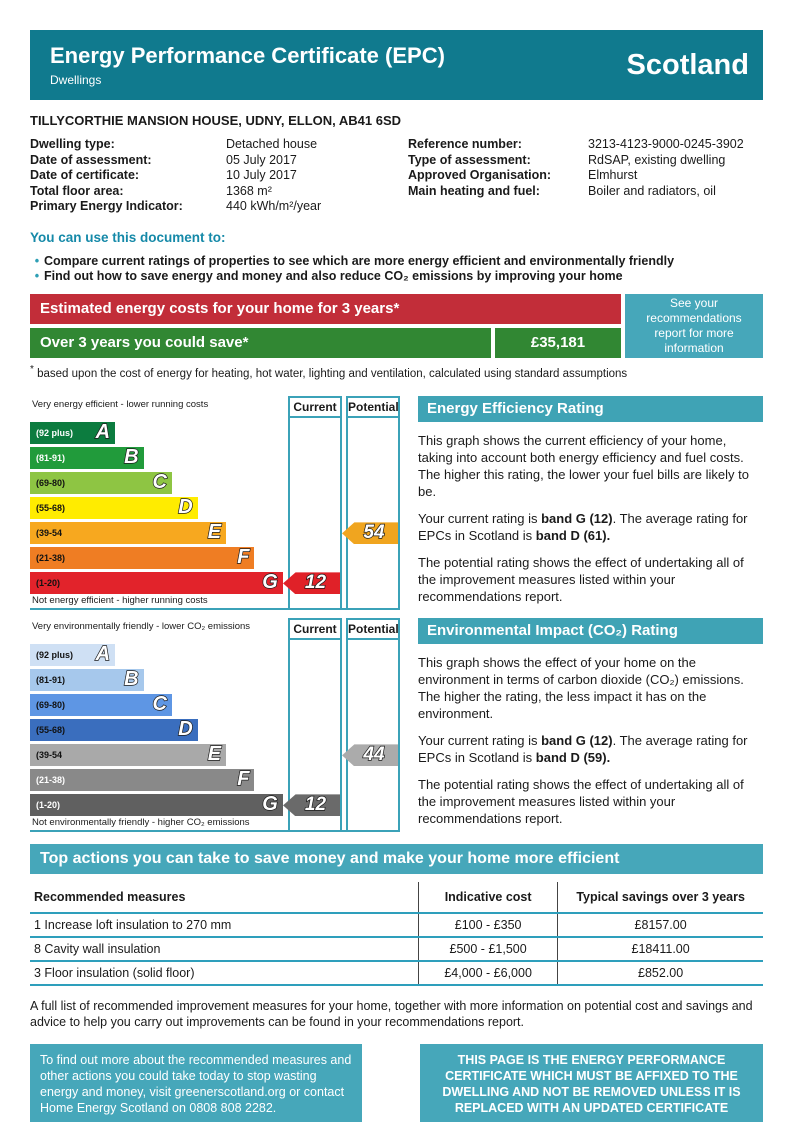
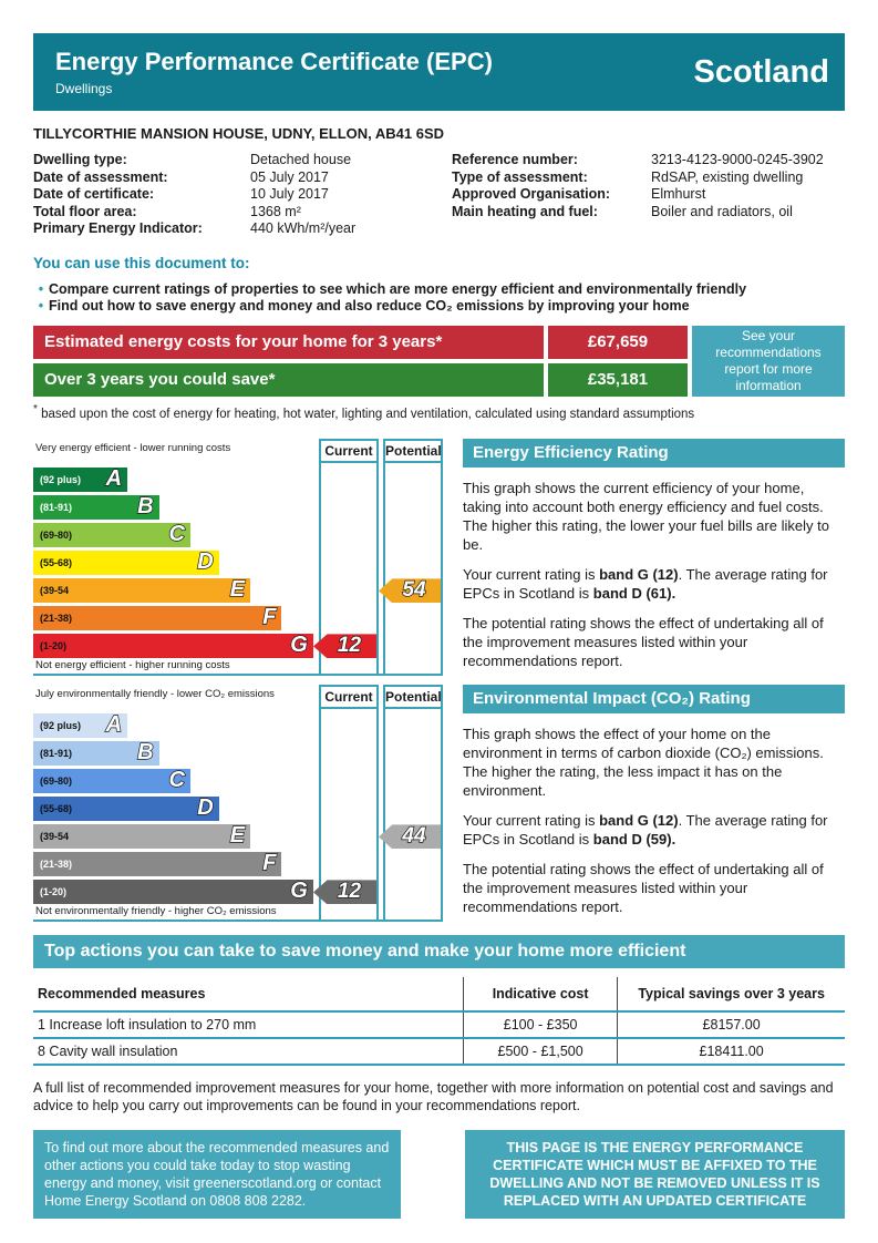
  Energy Performance Certificate (EPC)
  Dwellings
  Scotland
  TILLYCORTHIE MANSION HOUSE, UDNY, ELLON, AB41 6SD
  Dwelling type:
  Detached house
  Date of assessment:
  05 July 2017
  Date of certificate:
  10 July 2017
  Total floor area:
  1368 m²
  Primary Energy Indicator:
  440 kWh/m²/year
  Reference number:
  3213-4123-9000-0245-3902
  Type of assessment:
  RdSAP, existing dwelling
  Approved Organisation:
  Elmhurst
  Main heating and fuel:
  Boiler and radiators, oil
  You can use this document to:
  •
  Compare current ratings of properties to see which are more energy efficient and environmentally friendly
  •
  Find out how to save energy and money and also reduce CO₂ emissions by improving your home
  Estimated energy costs for your home for 3 years*
+ £67,659
  Over 3 years you could save*
  £35,181
  See your recommendations report for more information
  * based upon the cost of energy for heating, hot water, lighting and ventilation, calculated using standard assumptions
  Very energy efficient - lower running costs
  (92 plus)
  A
  (81-91)
  B
  (69-80)
  C
  (55-68)
  D
  (39-54
  E
  (21-38)
  F
  (1-20)
  G
  Current
  Potential
  12
  54
  Not energy efficient - higher running costs
  Energy Efficiency Rating
  This graph shows the current efficiency of your home, taking into account both energy efficiency and fuel costs. The higher this rating, the lower your fuel bills are likely to be.
  Your current rating is band G (12). The average rating for EPCs in Scotland is band D (61).
  The potential rating shows the effect of undertaking all of the improvement measures listed within your recommendations report.
- Very environmentally friendly - lower CO₂ emissions
+ July environmentally friendly - lower CO₂ emissions
  (92 plus)
  A
  (81-91)
  B
  (69-80)
  C
  (55-68)
  D
  (39-54
  E
  (21-38)
  F
  (1-20)
  G
  Current
  Potential
  12
  44
  Not environmentally friendly - higher CO₂ emissions
  Environmental Impact (CO₂) Rating
  This graph shows the effect of your home on the environment in terms of carbon dioxide (CO₂) emissions. The higher the rating, the less impact it has on the environment.
  Your current rating is band G (12). The average rating for EPCs in Scotland is band D (59).
  The potential rating shows the effect of undertaking all of the improvement measures listed within your recommendations report.
  Top actions you can take to save money and make your home more efficient
  Recommended measures	Indicative cost	Typical savings over 3 years
  1 Increase loft insulation to 270 mm	£100 - £350	£8157.00
  8 Cavity wall insulation	£500 - £1,500	£18411.00
- 3 Floor insulation (solid floor)	£4,000 - £6,000	£852.00
  A full list of recommended improvement measures for your home, together with more information on potential cost and savings and advice to help you carry out improvements can be found in your recommendations report.
  To find out more about the recommended measures and other actions you could take today to stop wasting energy and money, visit greenerscotland.org or contact Home Energy Scotland on 0808 808 2282.
  THIS PAGE IS THE ENERGY PERFORMANCE CERTIFICATE WHICH MUST BE AFFIXED TO THE DWELLING AND NOT BE REMOVED UNLESS IT IS REPLACED WITH AN UPDATED CERTIFICATE
